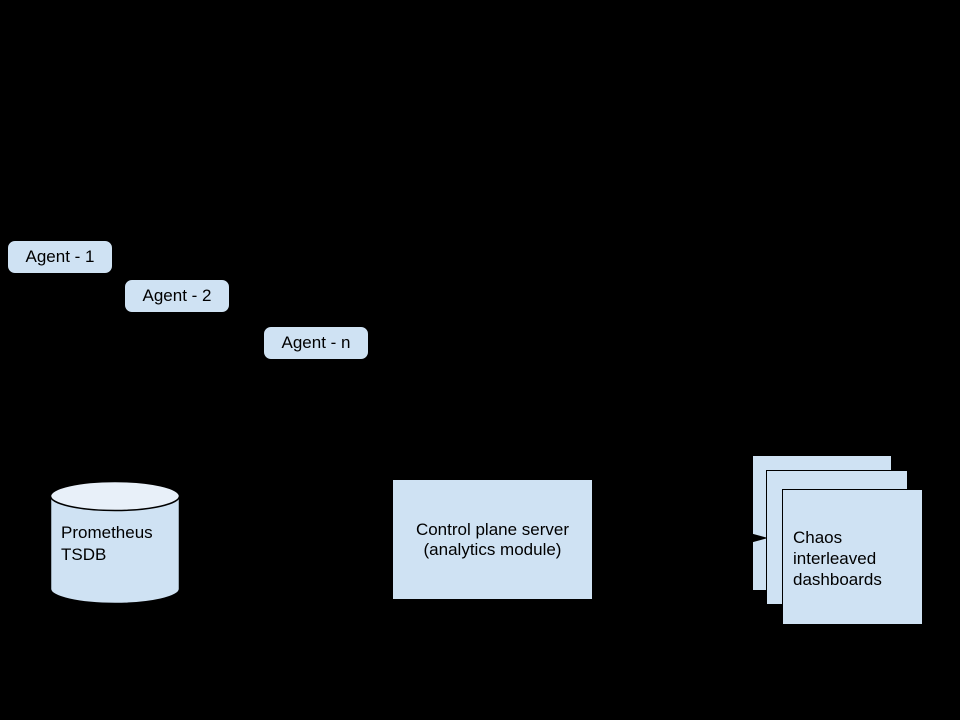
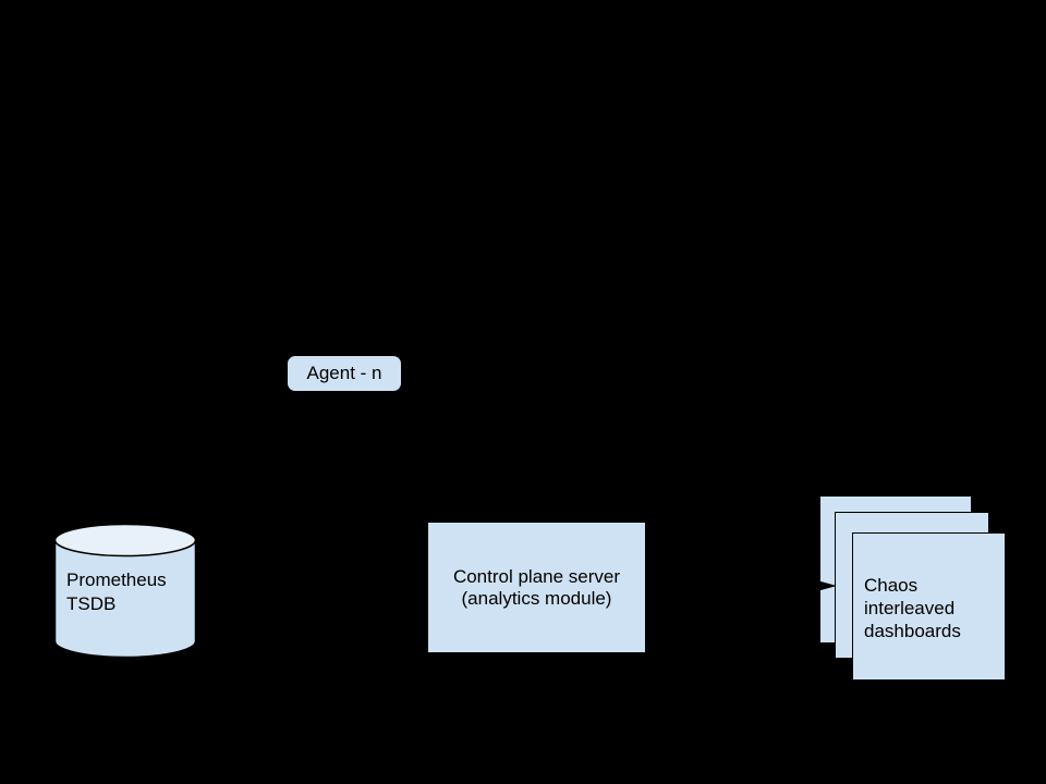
- Agent - 1
- Agent - 2
  Agent - n
  Prometheus
  TSDB
  Control plane server
  (analytics module)
  Chaos
  interleaved
  dashboards
